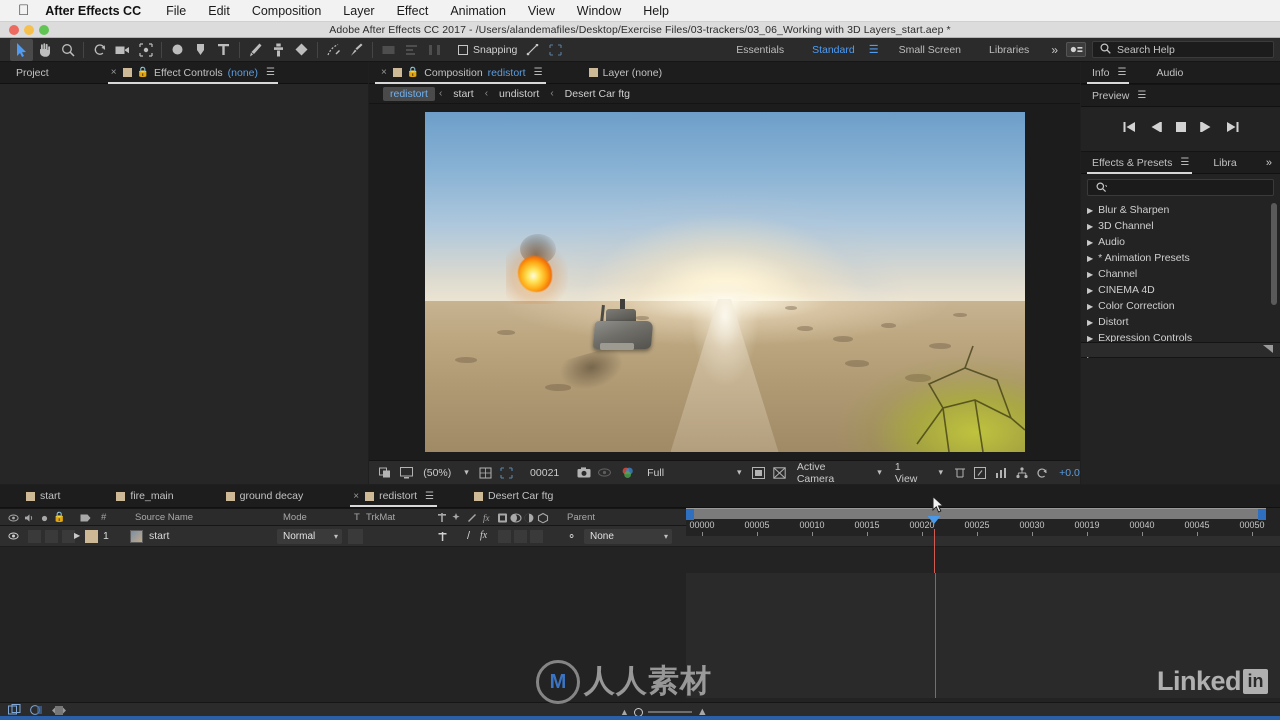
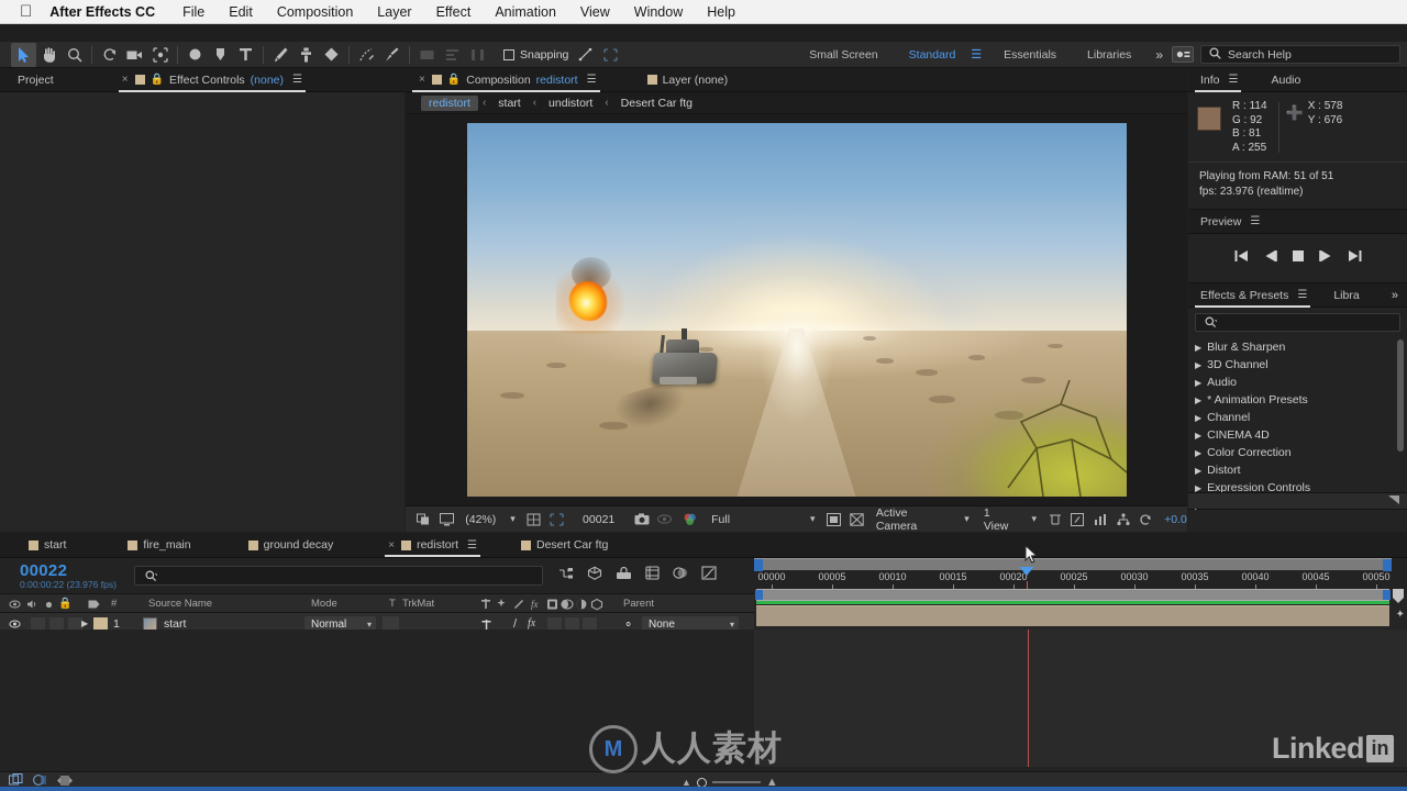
  
  After Effects CC
  File
  Edit
  Composition
  Layer
  Effect
  Animation
  View
  Window
  Help
- Adobe After Effects CC 2017 - /Users/alandemafiles/Desktop/Exercise Files/03-trackers/03_06_Working with 3D Layers_start.aep *
  Snapping
- Essentials
+ Small Screen
  Standard
  ☰
- Small Screen
+ Essentials
  Libraries
  »
  Search Help
  Project
  ×
  🔒
  Effect Controls
  (none)
  ☰
  ×
  🔒
  Composition
  redistort
  ☰
  Layer (none)
  redistort
  ‹
  start
  ‹
  undistort
  ‹
  Desert Car ftg
- (50%)
+ (42%)
  ▾
  00021
  Full
  ▾
  Active Camera
  ▾
  1 View
  ▾
  +0.0
  Info
  ☰
  Audio
+ R : 114
+ G : 92
+ B : 81
+ A : 255
+ ➕
+ X : 578
+ Y : 676
+ Playing from RAM: 51 of 51
+ fps: 23.976 (realtime)
  Preview
  ☰
  Effects & Presets
  ☰
  Libra
  »
  ▶
  Blur & Sharpen
  ▶
  3D Channel
  ▶
  Audio
  ▶
  * Animation Presets
  ▶
  Channel
  ▶
  CINEMA 4D
  ▶
  Color Correction
  ▶
  Distort
  ▶
  Expression Controls
  start
  fire_main
  ground decay
  ×
  redistort
  ☰
  Desert Car ftg
+ 00022
+ 0:00:00:22 (23.976 fps)
  🔒
  #
  Source Name
  Mode
  T
  TrkMat
  fx
  Parent
  ▶
  1
  start
  Normal
  ▾
  /
  fx
  ⚬
  None
  ▾
  00000
  00005
  00010
  00015
  00020
  00025
  00030
- 00019
+ 00035
  00040
  00045
  00050
+ ✦
  ▲
  ▲
  M
  人人素材
  Linked
  in
